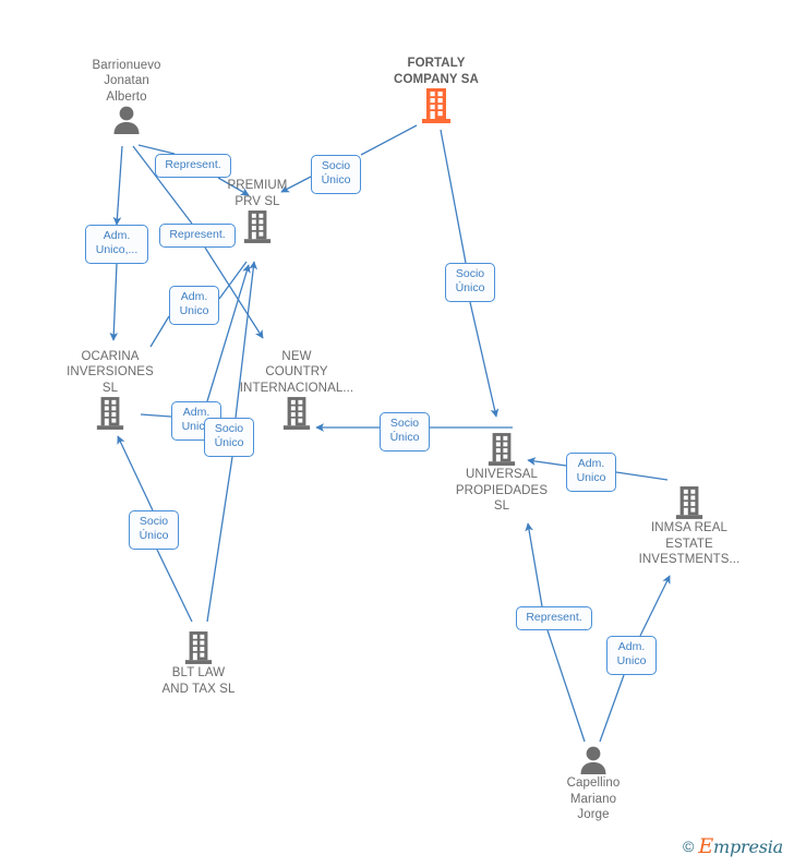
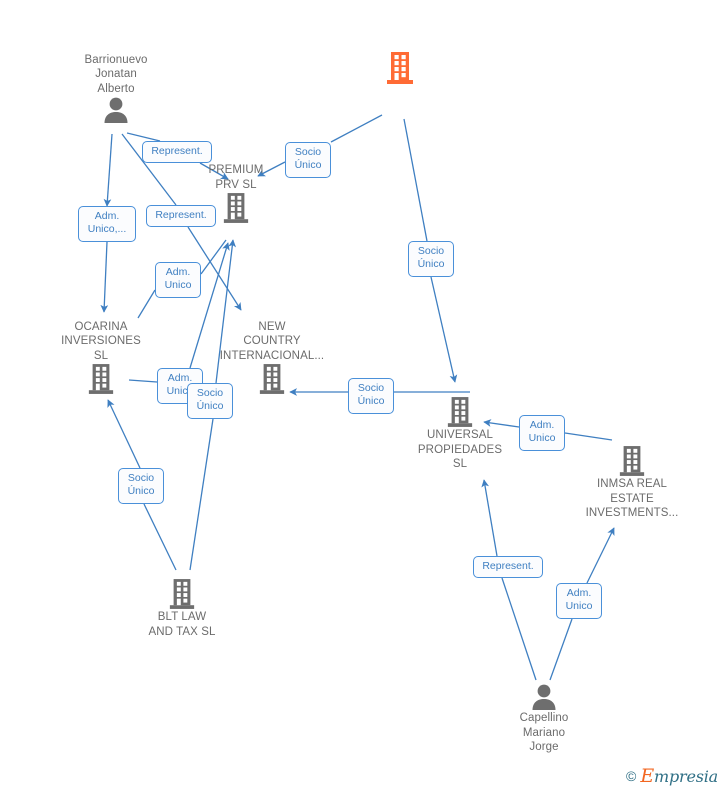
  Represent.
  Socio
  Único
  Adm.
  Unico,...
  Represent.
  Adm.
  Unico
  Socio
  Único
  Adm.
  Unic
  Socio
  Único
  Socio
  Único
  Adm.
  Unico
  Socio
  Único
  Represent.
  Adm.
  Unico
- FORTALY
- COMPANY SA
  Barrionuevo
  Jonatan
  Alberto
  PREMIUM
  PRV SL
  OCARINA
  INVERSIONES
  SL
  NEW
  COUNTRY
  INTERNACIONAL...
  UNIVERSAL
  PROPIEDADES
  SL
  INMSA REAL
  ESTATE
  INVESTMENTS...
  BLT LAW
  AND TAX SL
  Capellino
  Mariano
  Jorge
  ©
  Empresia
